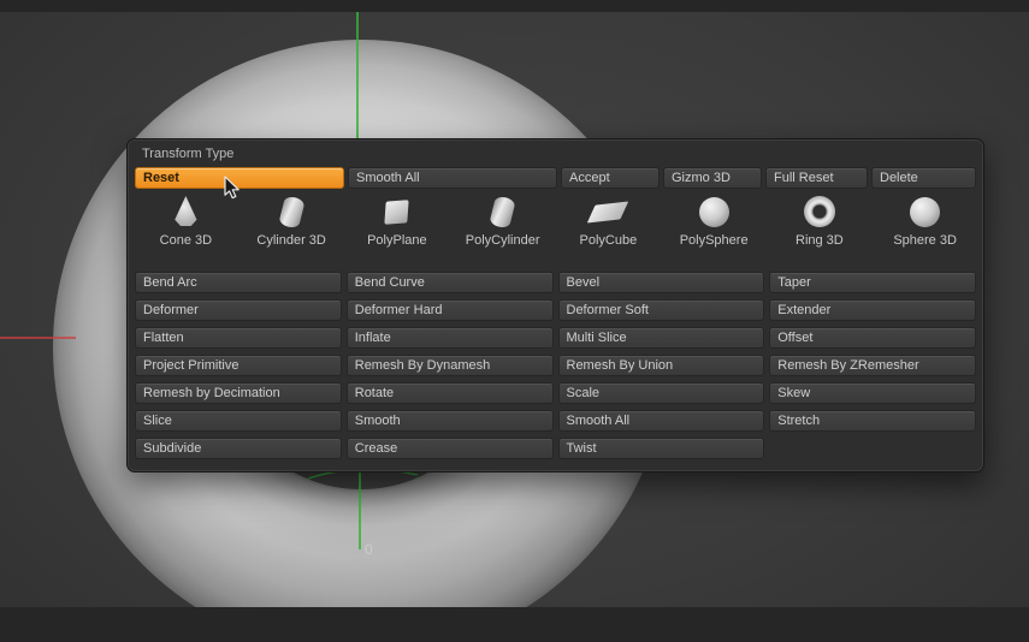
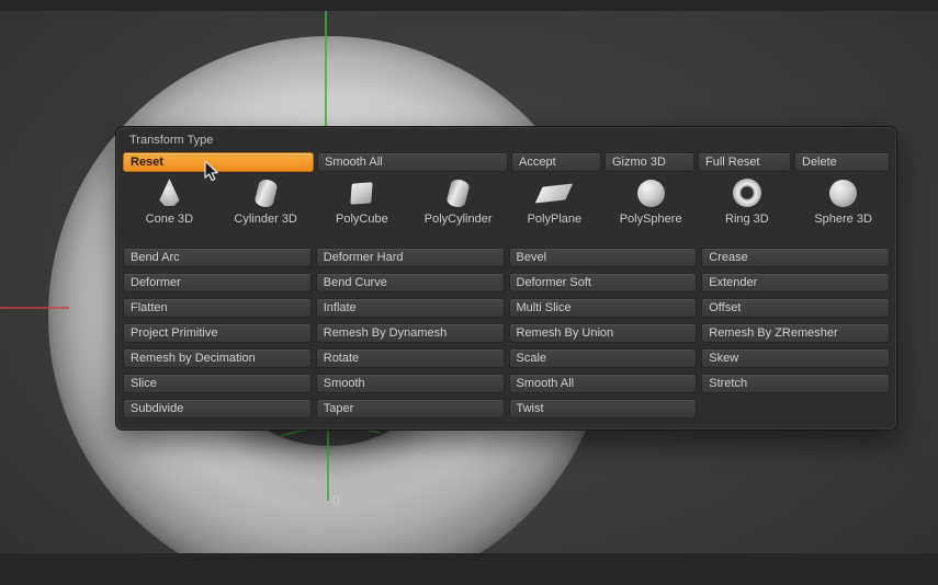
  Transform Type
  Reset
  Smooth All
  Accept
  Gizmo 3D
  Full Reset
  Delete
  Cone 3D
  Cylinder 3D
- PolyPlane
+ PolyCube
  PolyCylinder
- PolyCube
+ PolyPlane
  PolySphere
  Ring 3D
  Sphere 3D
  Bend Arc
- Bend Curve
+ Deformer Hard
  Bevel
- Taper
+ Crease
  Deformer
- Deformer Hard
+ Bend Curve
  Deformer Soft
  Extender
  Flatten
  Inflate
  Multi Slice
  Offset
  Project Primitive
  Remesh By Dynamesh
  Remesh By Union
  Remesh By ZRemesher
  Remesh by Decimation
  Rotate
  Scale
  Skew
  Slice
  Smooth
  Smooth All
  Stretch
  Subdivide
- Crease
+ Taper
  Twist
